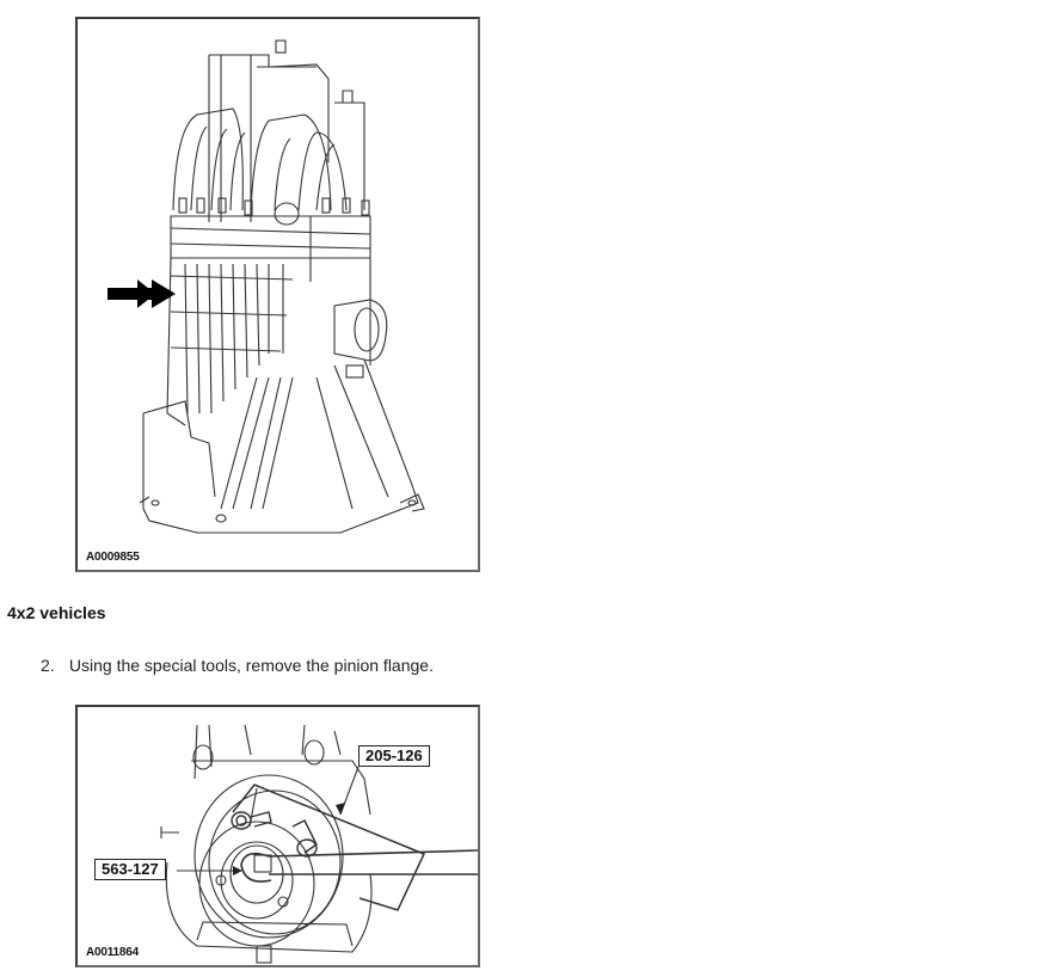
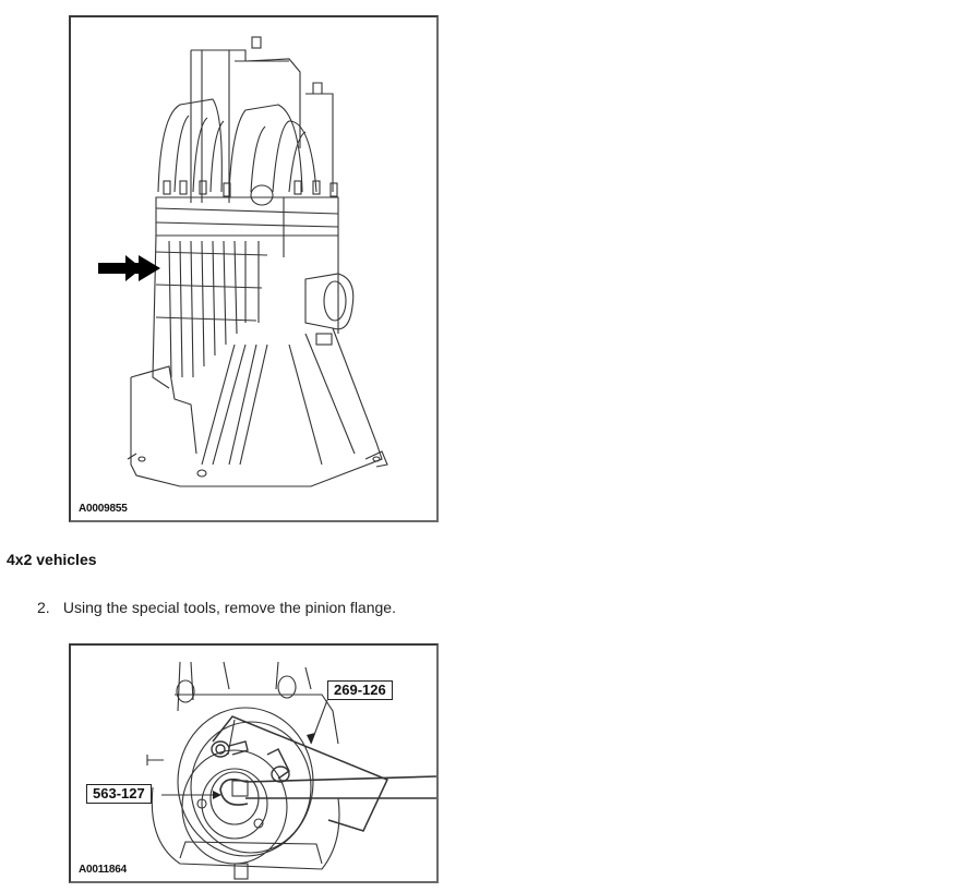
  A0009855
  4x2 vehicles
  2. Using the special tools, remove the pinion flange.
- 205-126
+ 269-126
  563-127
  A0011864
